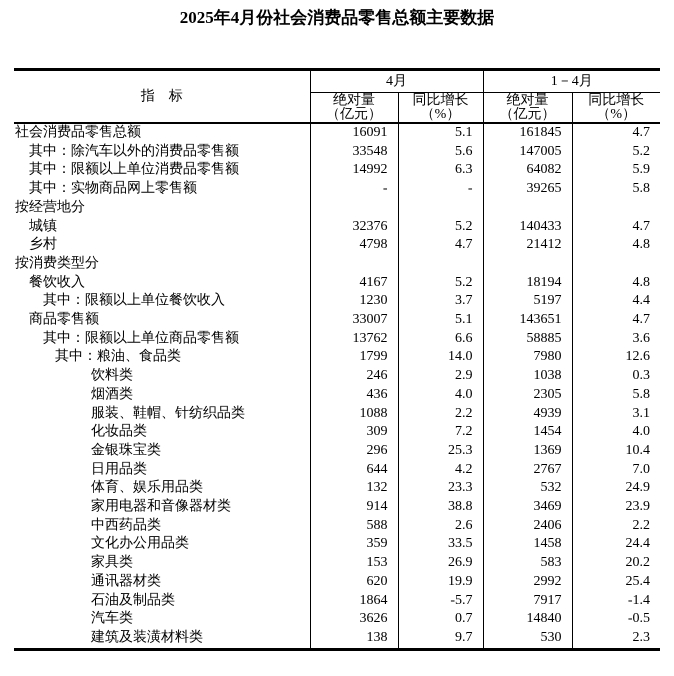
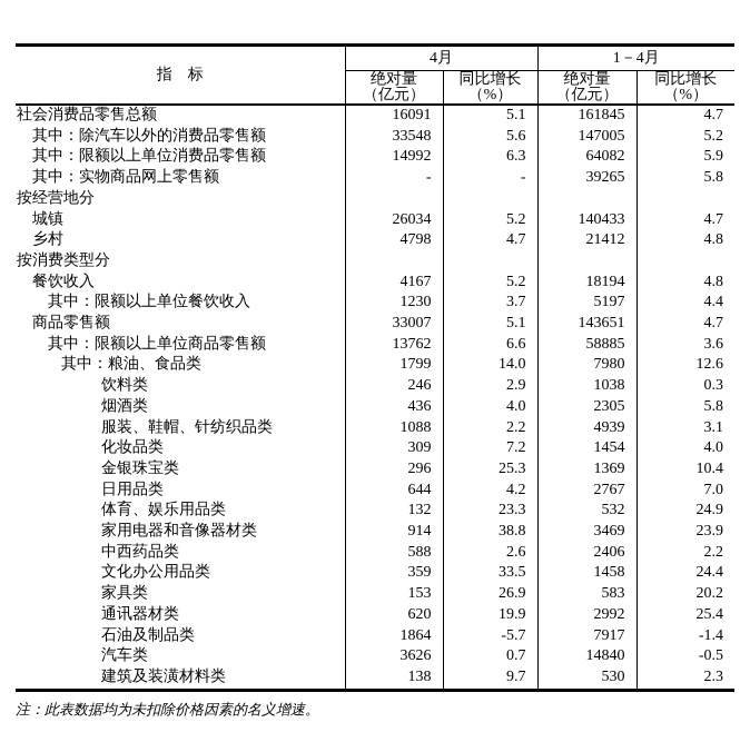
- 2025年4月份社会消费品零售总额主要数据
  指 标	4月	1－4月
  绝对量 （亿元）	同比增长 （%）	绝对量 （亿元）	同比增长 （%）
  社会消费品零售总额	16091	5.1	161845	4.7
  其中：除汽车以外的消费品零售额	33548	5.6	147005	5.2
  其中：限额以上单位消费品零售额	14992	6.3	64082	5.9
  其中：实物商品网上零售额	-	-	39265	5.8
  按经营地分
- 城镇	32376	5.2	140433	4.7
+ 城镇	26034	5.2	140433	4.7
  乡村	4798	4.7	21412	4.8
  按消费类型分
  餐饮收入	4167	5.2	18194	4.8
  其中：限额以上单位餐饮收入	1230	3.7	5197	4.4
  商品零售额	33007	5.1	143651	4.7
  其中：限额以上单位商品零售额	13762	6.6	58885	3.6
  其中：粮油、食品类	1799	14.0	7980	12.6
  饮料类	246	2.9	1038	0.3
  烟酒类	436	4.0	2305	5.8
  服装、鞋帽、针纺织品类	1088	2.2	4939	3.1
  化妆品类	309	7.2	1454	4.0
  金银珠宝类	296	25.3	1369	10.4
  日用品类	644	4.2	2767	7.0
  体育、娱乐用品类	132	23.3	532	24.9
  家用电器和音像器材类	914	38.8	3469	23.9
  中西药品类	588	2.6	2406	2.2
  文化办公用品类	359	33.5	1458	24.4
  家具类	153	26.9	583	20.2
  通讯器材类	620	19.9	2992	25.4
  石油及制品类	1864	-5.7	7917	-1.4
  汽车类	3626	0.7	14840	-0.5
  建筑及装潢材料类	138	9.7	530	2.3
+ 注：此表数据均为未扣除价格因素的名义增速。
